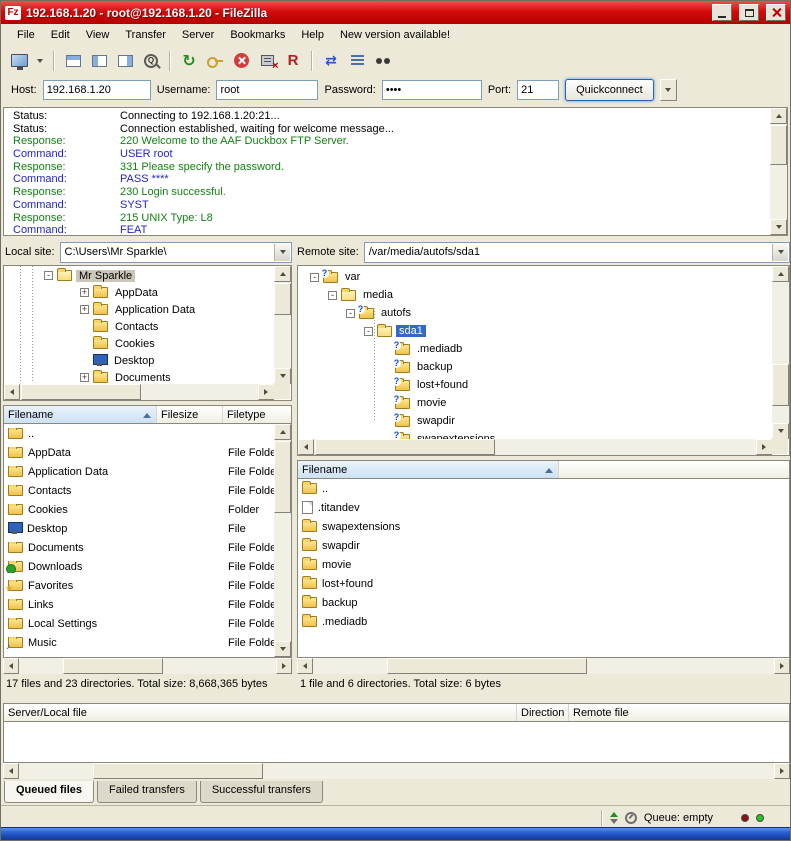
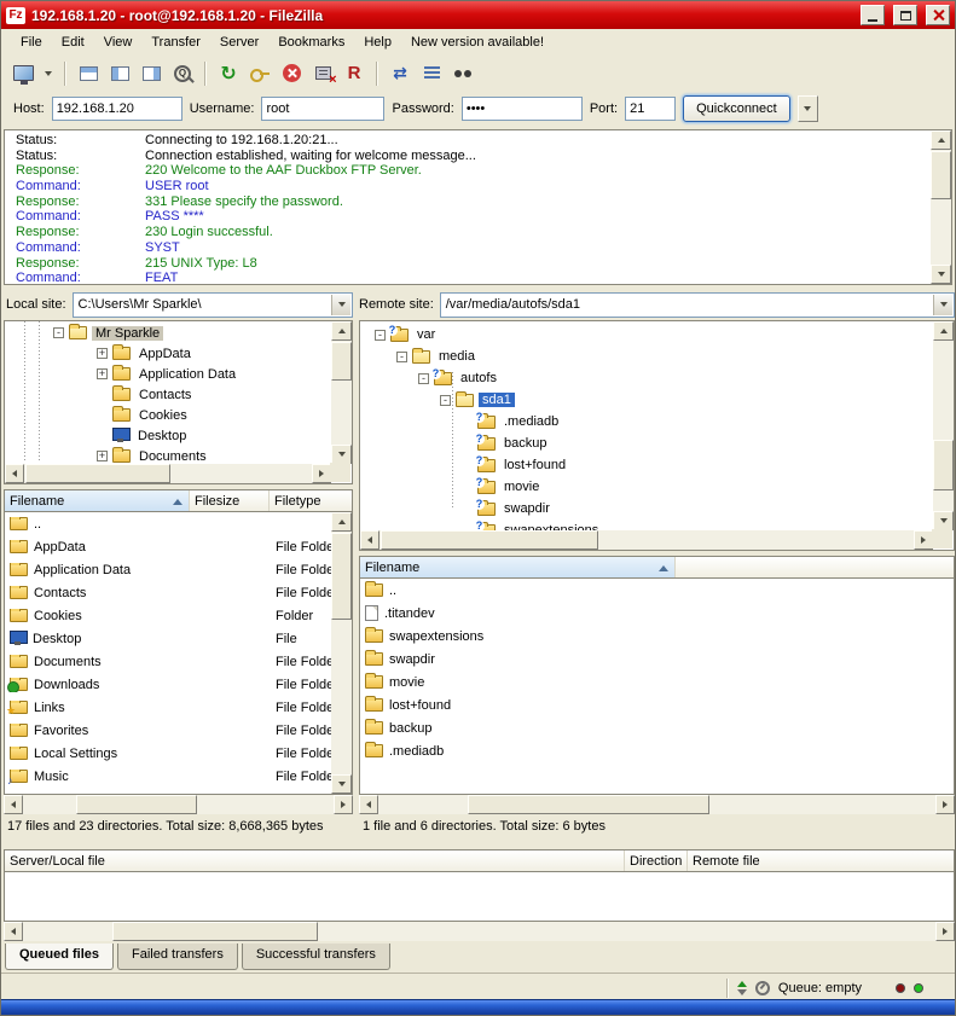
  Fz
  192.168.1.20 - root@192.168.1.20 - FileZilla
  File
  Edit
  View
  Transfer
  Server
  Bookmarks
  Help
  New version available!
  Host:
  192.168.1.20
  Username:
  root
  Password:
  ••••
  Port:
  21
  Quickconnect
  Status: Connecting to 192.168.1.20:21...
  Status: Connection established, waiting for welcome message...
  Response: 220 Welcome to the AAF Duckbox FTP Server.
  Command: USER root
  Response: 331 Please specify the password.
  Command: PASS ****
  Response: 230 Login successful.
  Command: SYST
  Response: 215 UNIX Type: L8
  Command: FEAT
  Local site:
  C:\Users\Mr Sparkle\
  Remote site:
  /var/media/autofs/sda1
  -
  Mr Sparkle
  +
  AppData
  +
  Application Data
  Contacts
  Cookies
  Desktop
  +
  Documents
  -
  var
  -
  media
  -
  autofs
  -
  sda1
  .mediadb
  backup
  lost+found
  movie
  swapdir
  Filename
  Filesize
  Filetype
  ..
  AppData
  File Fold
  Application Data
  File Fold
  Contacts
  File Fold
  Cookies
  Folder
  Desktop
  File
  Documents
  File Fold
  Downloads
  File Fold
- Favorites
+ Links
  File Fold
- Links
+ Favorites
  File Fold
  Local Settings
  File Fold
  Music
  File Fold
  17 files and 23 directories. Total size: 8,668,365 bytes
  Filename
  ..
  .titandev
  swapextensions
  swapdir
  movie
  lost+found
  backup
  .mediadb
  1 file and 6 directories. Total size: 6 bytes
  Server/Local file
  Direction
  Remote file
  Queued files
  Failed transfers
  Successful transfers
  Queue: empty
